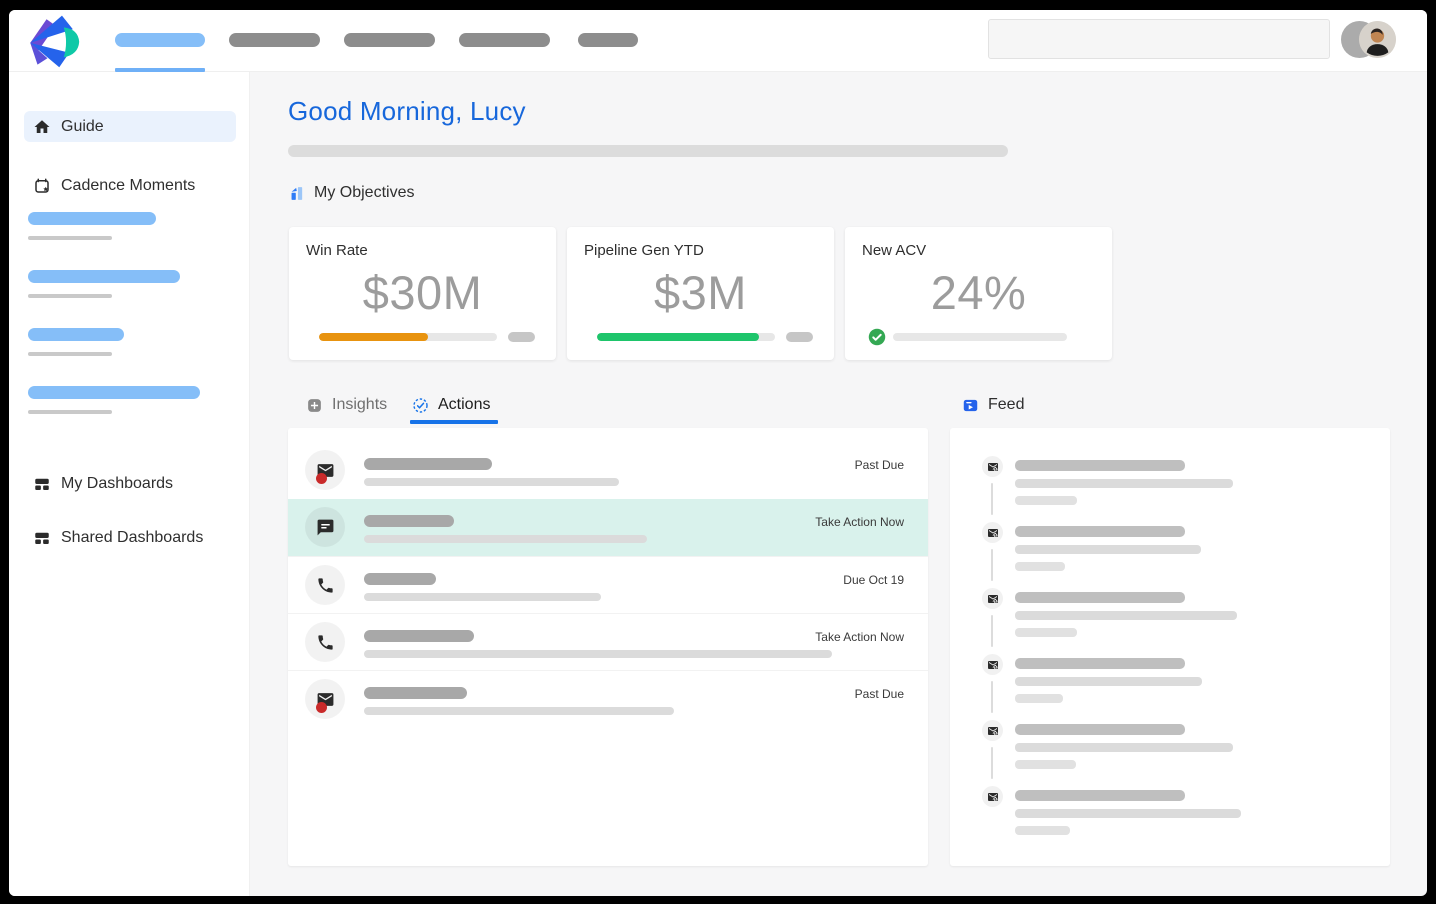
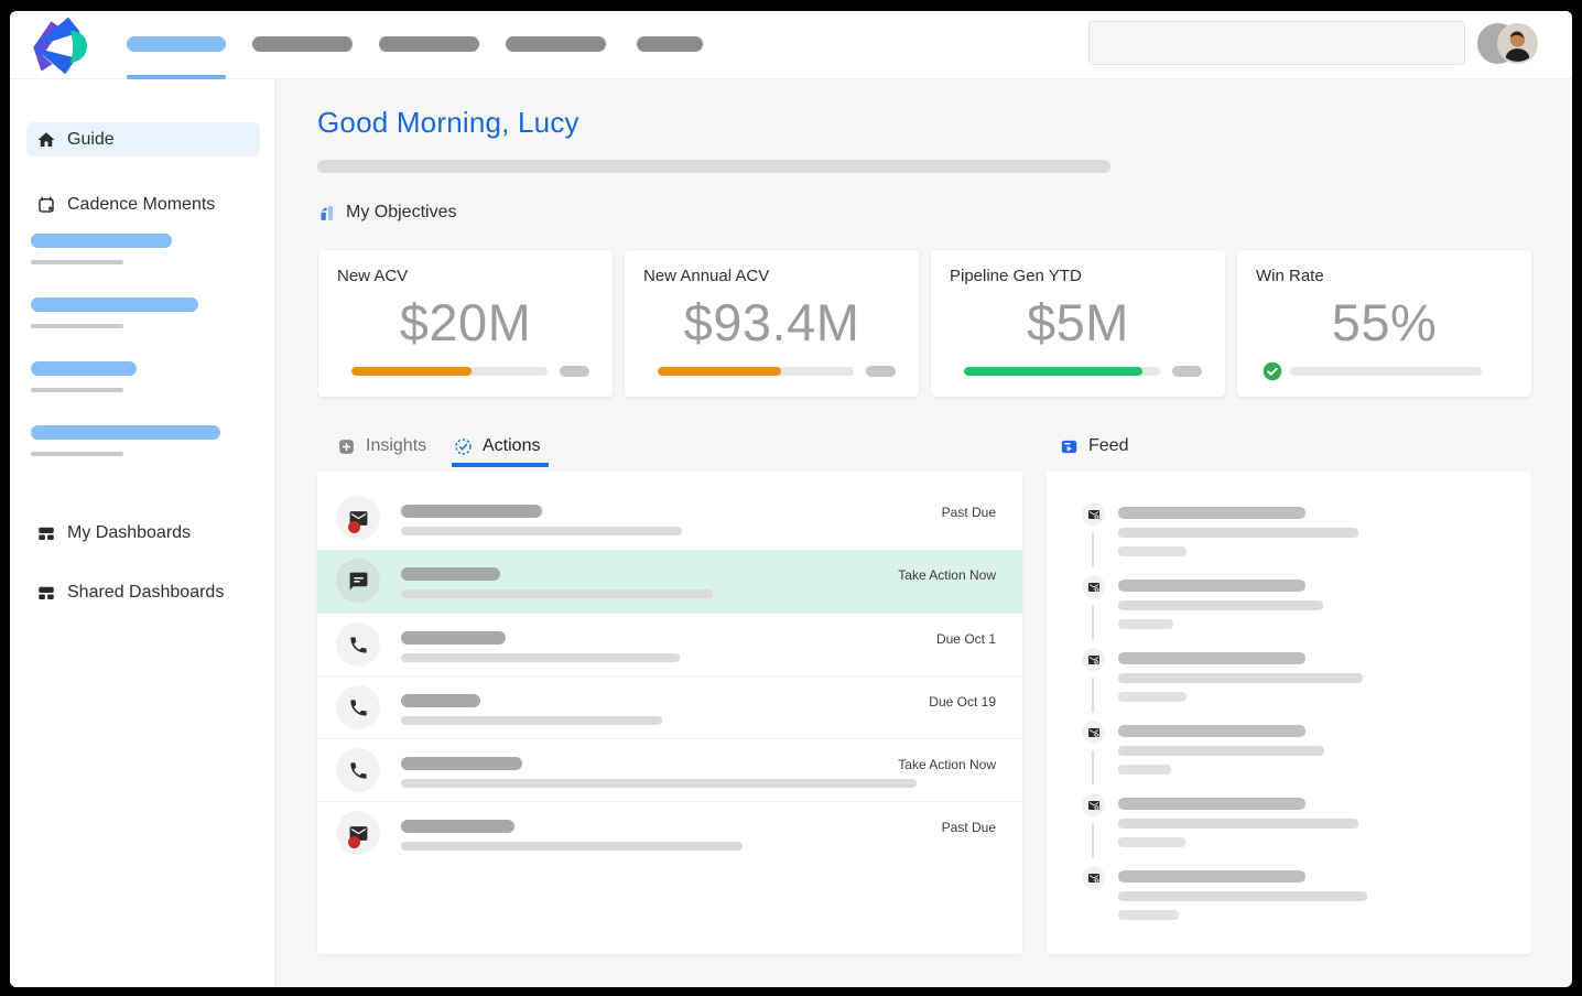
  Guide
  Cadence Moments
  My Dashboards
  Shared Dashboards
  Good Morning, Lucy
  My Objectives
- Win Rate
+ New ACV
- $30M
+ $20M
+ New Annual ACV
+ $93.4M
  Pipeline Gen YTD
- $3M
+ $5M
- New ACV
+ Win Rate
- 24%
+ 55%
  Insights
  Actions
  Past Due
  Take Action Now
+ Due Oct 1
  Due Oct 19
  Take Action Now
  Past Due
  Feed
